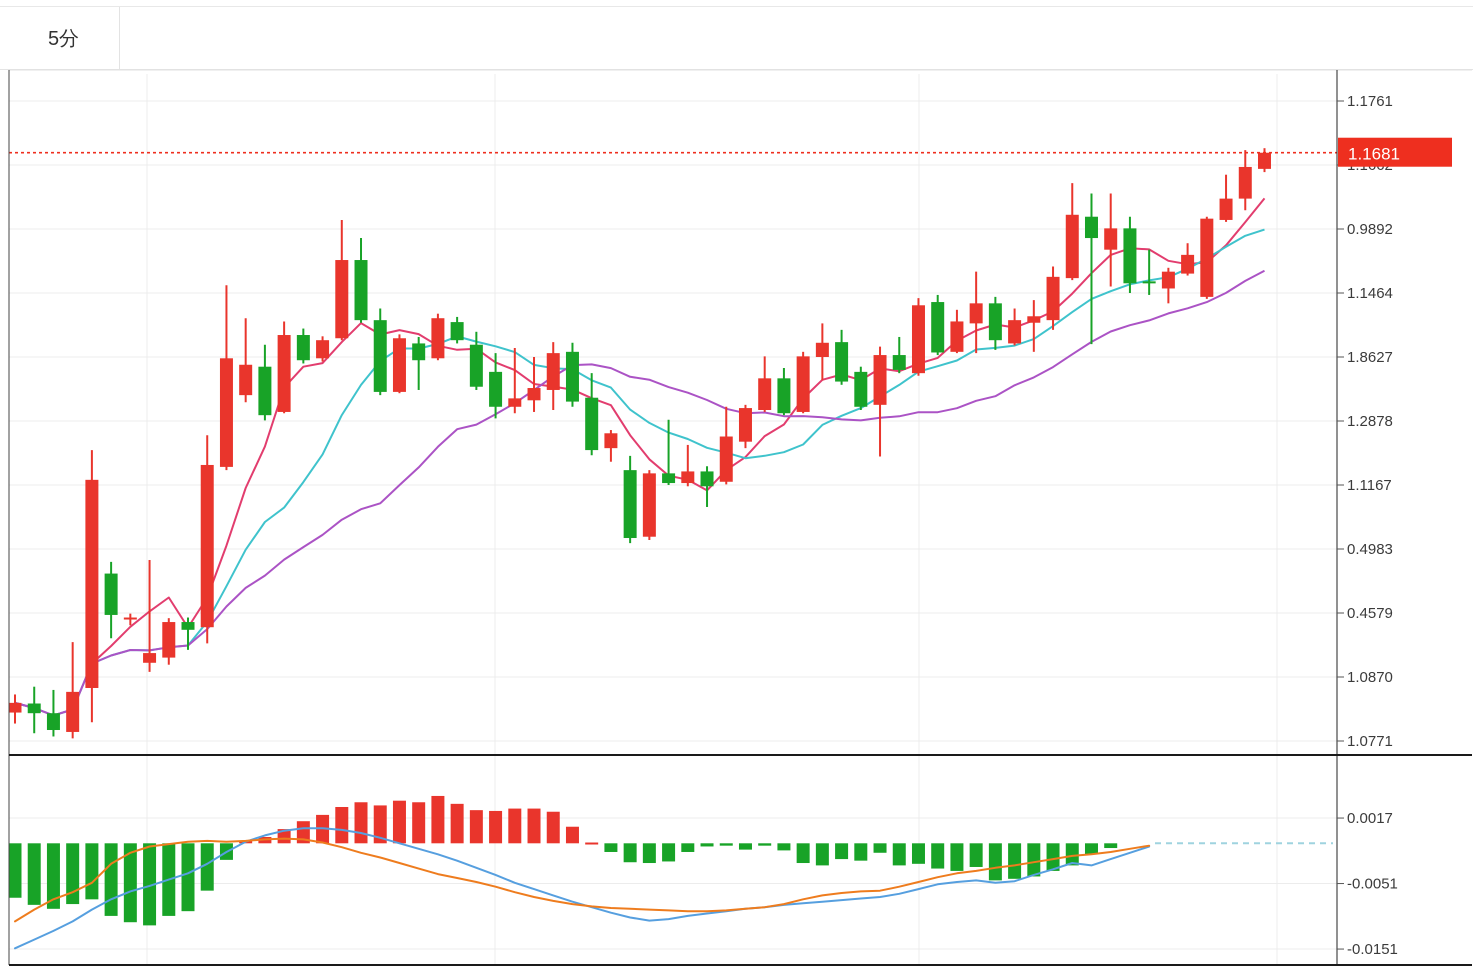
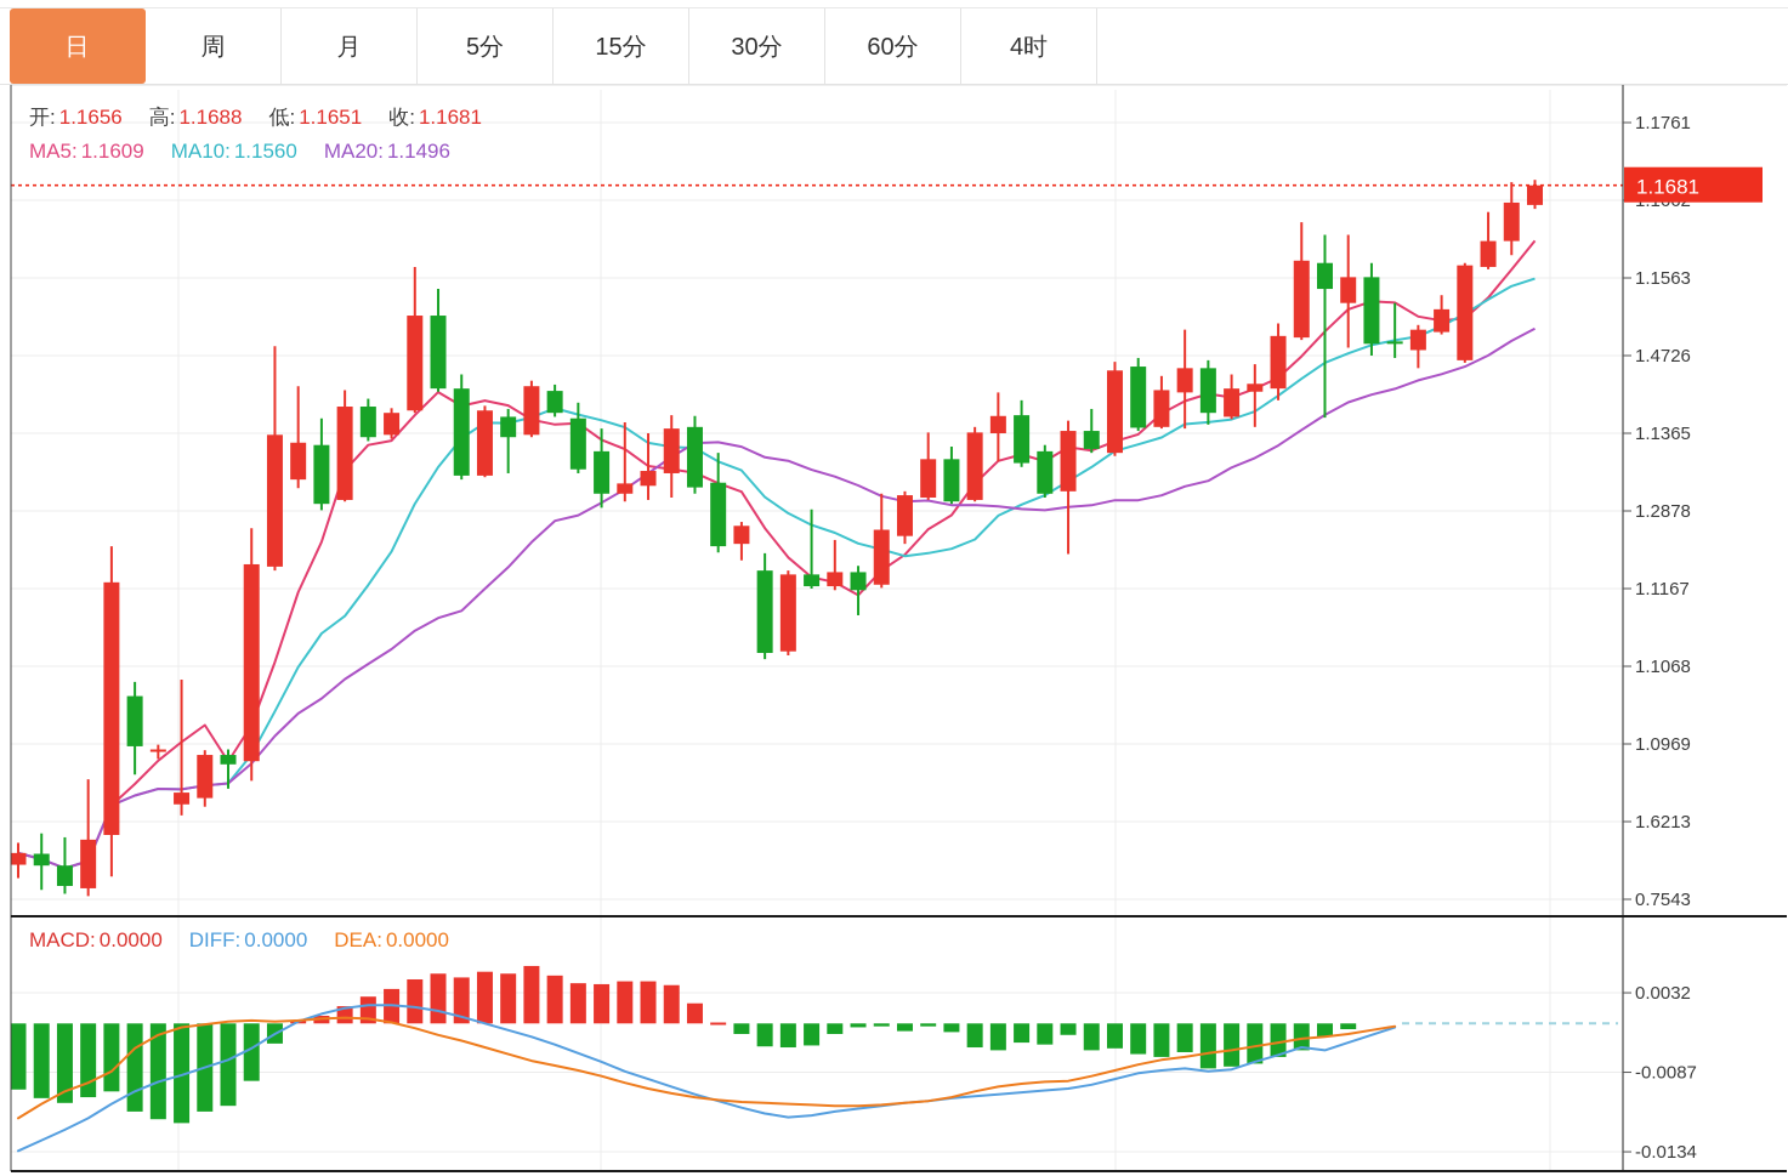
+ 日
+ 周
+ 月
  5分
+ 15分
+ 30分
+ 60分
+ 4时
+ 开: 1.1656 高: 1.1688 低: 1.1651 收: 1.1681
+ MA5: 1.1609 MA10: 1.1560 MA20: 1.1496
+ MACD: 0.0000 DIFF: 0.0000 DEA: 0.0000
  1.1761
- 0.9892
+ 1.1563
- 1.1464
+ 1.4726
- 1.8627
+ 1.1365
  1.2878
  1.1167
- 0.4983
+ 1.1068
- 0.4579
+ 1.0969
- 1.0870
+ 1.6213
- 1.0771
+ 0.7543
- 0.0017
+ 0.0032
- -0.0051
+ -0.0087
- -0.0151
+ -0.0134
  1.1681
